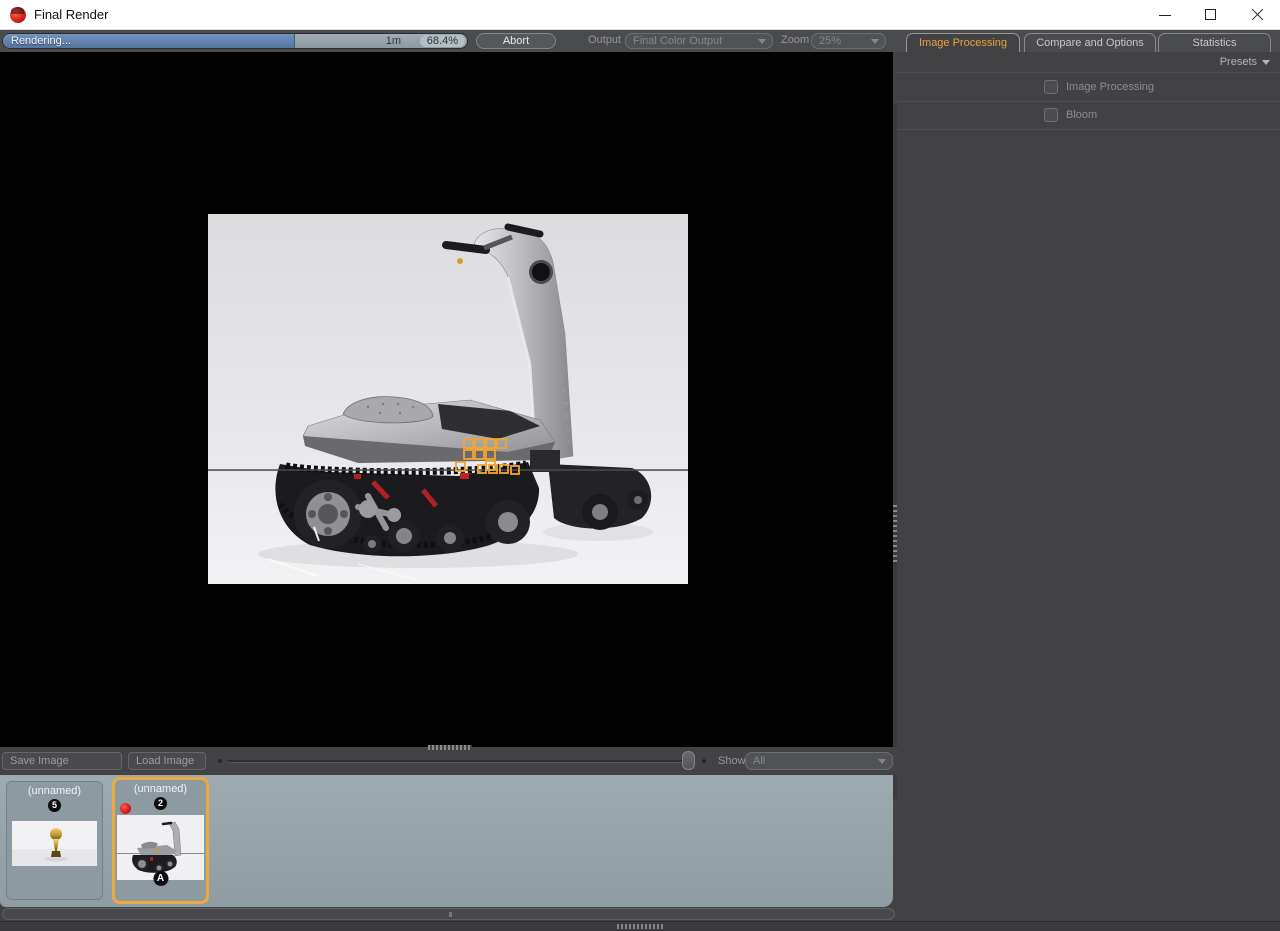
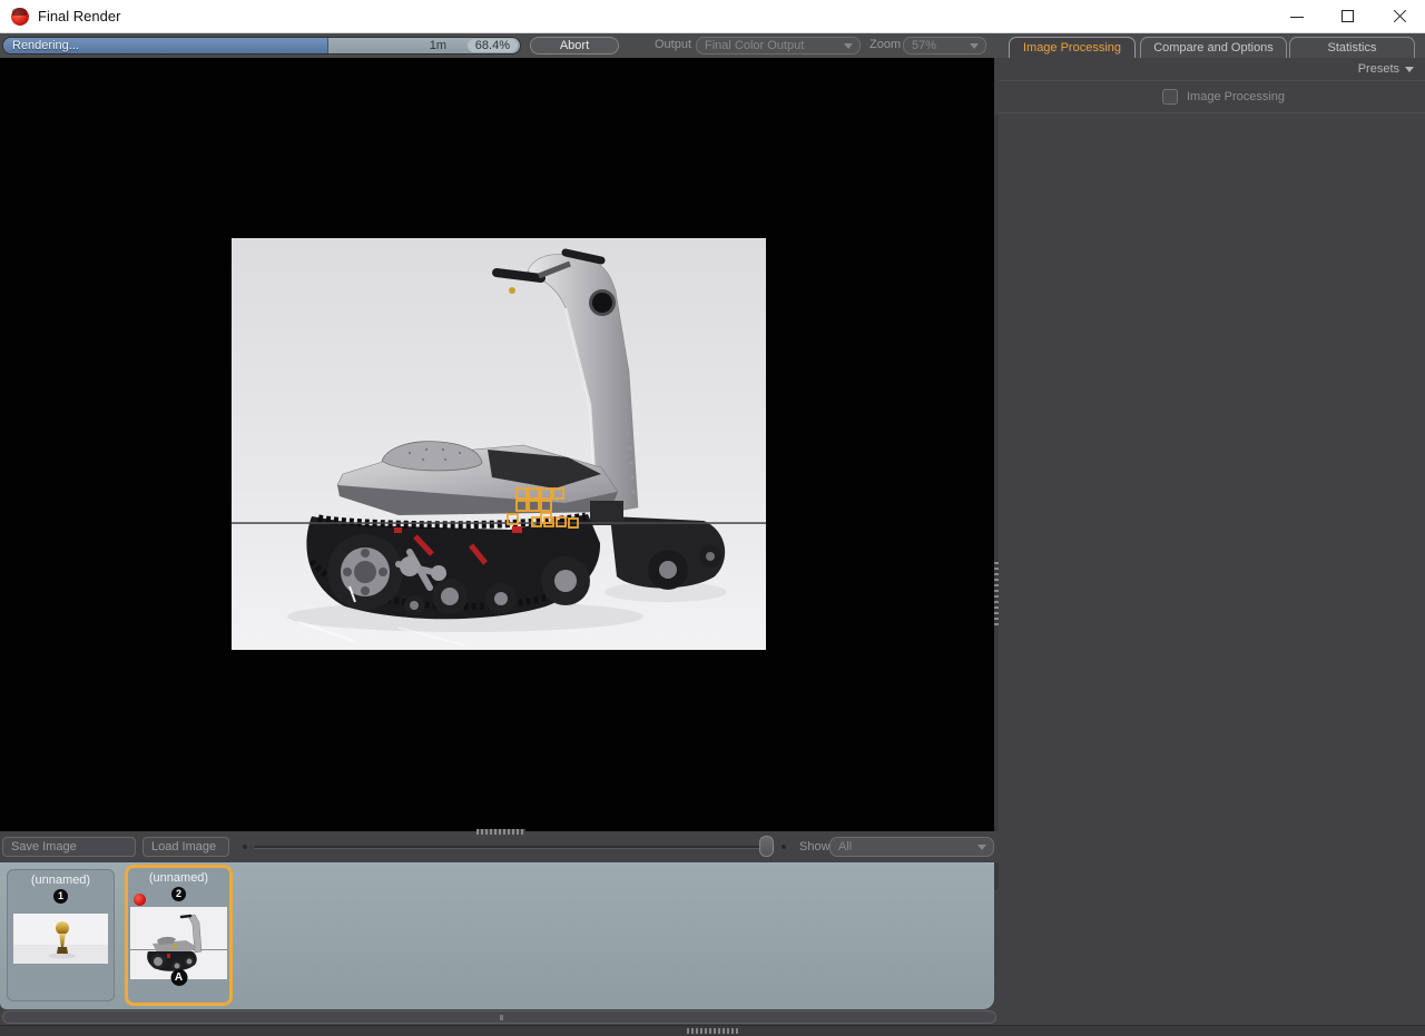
  Final Render
  Rendering...
  1m
  68.4%
  Abort
  Output
  Final Color Output
  Zoom
- 25%
+ 57%
  Image Processing
  Compare and Options
  Statistics
  Presets
  Image Processing
- Bloom
  Save Image
  Load Image
  Show
  All
  (unnamed)
- 5
+ 1
  (unnamed)
  2
  A
